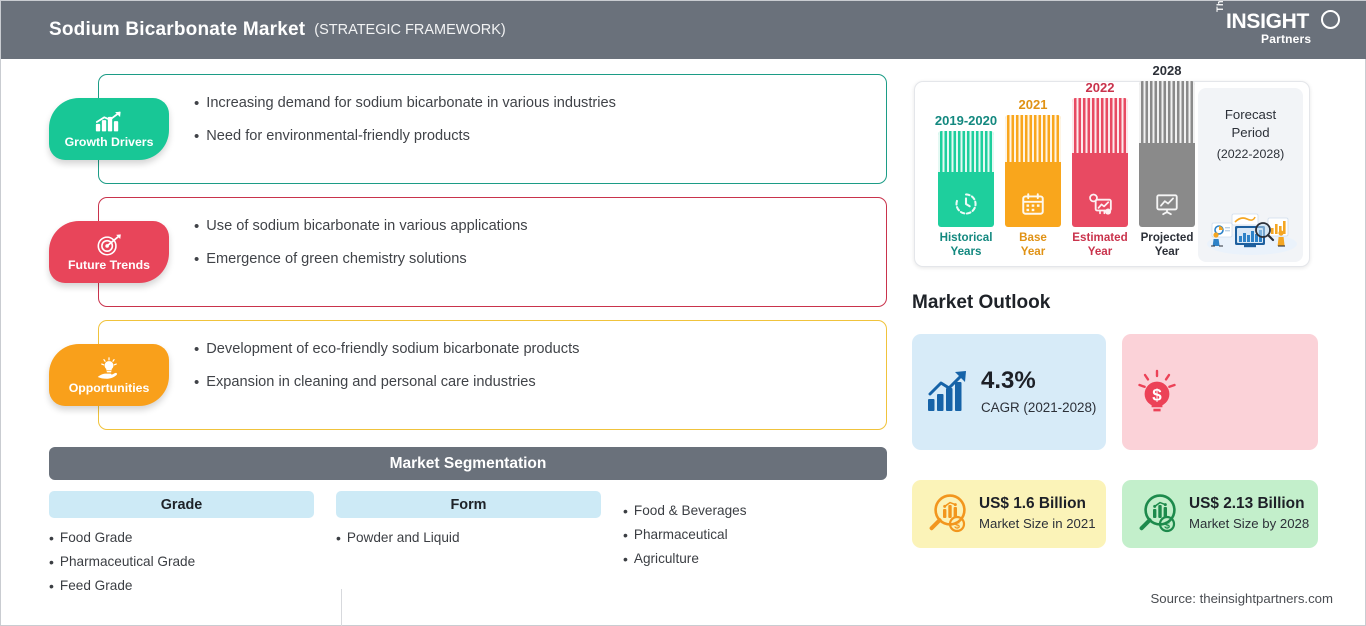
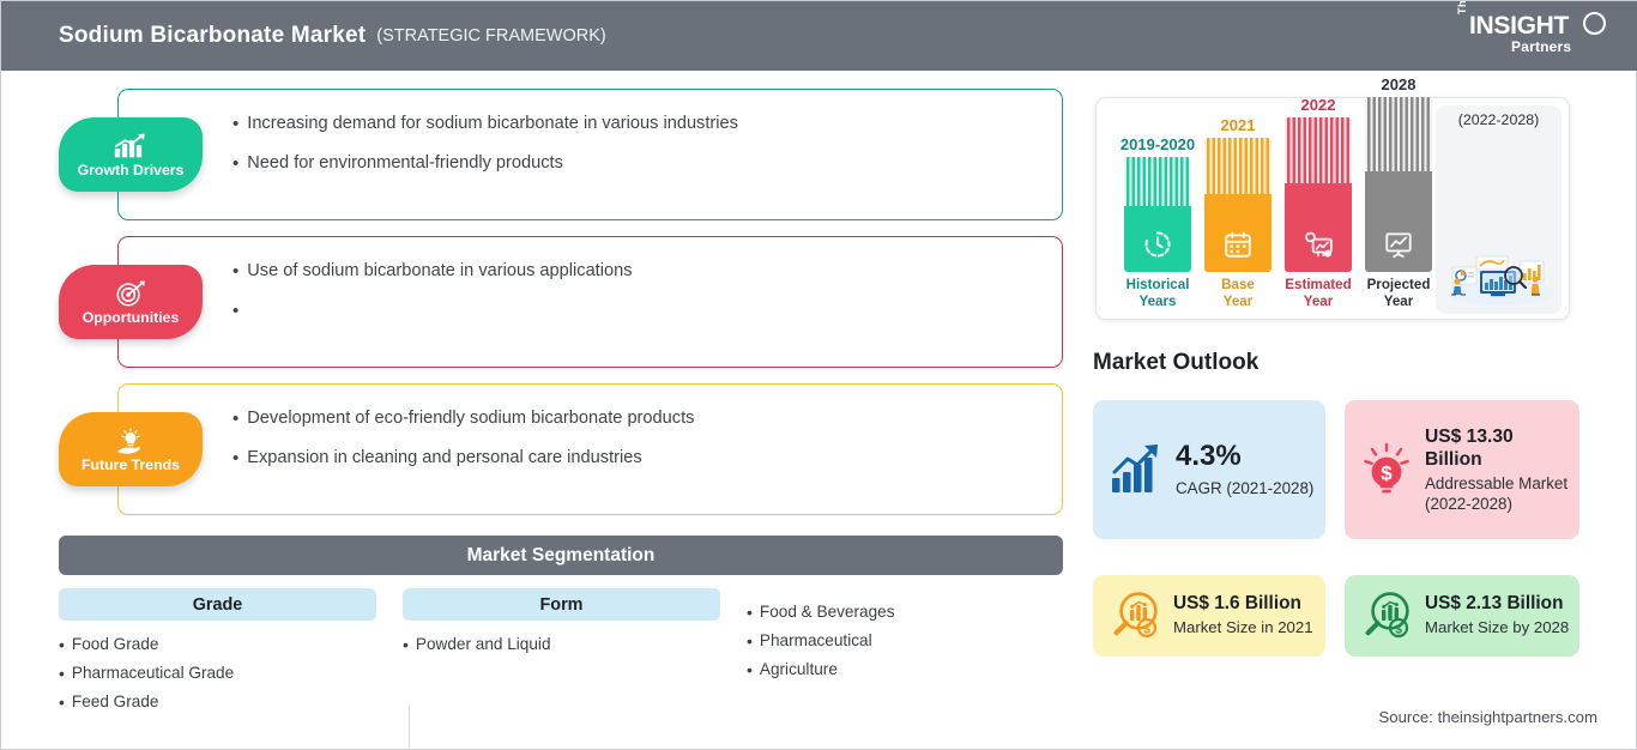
  Sodium Bicarbonate Market
  (STRATEGIC FRAMEWORK)
  INSIGHT
  Partners
  •
  Increasing demand for sodium bicarbonate in various industries
  •
  Need for environmental-friendly products
  Growth Drivers
  •
  Use of sodium bicarbonate in various applications
  •
- Emergence of green chemistry solutions
- Future Trends
+ Opportunities
  •
  Development of eco-friendly sodium bicarbonate products
  •
  Expansion in cleaning and personal care industries
- Opportunities
+ Future Trends
  Market Segmentation
  Grade
  •
  Food Grade
  •
  Pharmaceutical Grade
  •
  Feed Grade
  Form
  •
  Powder and Liquid
  •
  Food & Beverages
  •
  Pharmaceutical
  •
  Agriculture
  2019-2020
  Historical
  Years
  2021
  Base
  Year
  2022
  Estimated
  Year
  2028
  Projected
  Year
- Forecast
- Period
  (2022-2028)
  Market Outlook
  4.3%
  CAGR (2021-2028)
  $
+ US$ 13.30 Billion
+ Addressable Market (2022-2028)
  $
  US$ 1.6 Billion
  Market Size in 2021
  $
  US$ 2.13 Billion
  Market Size by 2028
  Source: theinsightpartners.com
